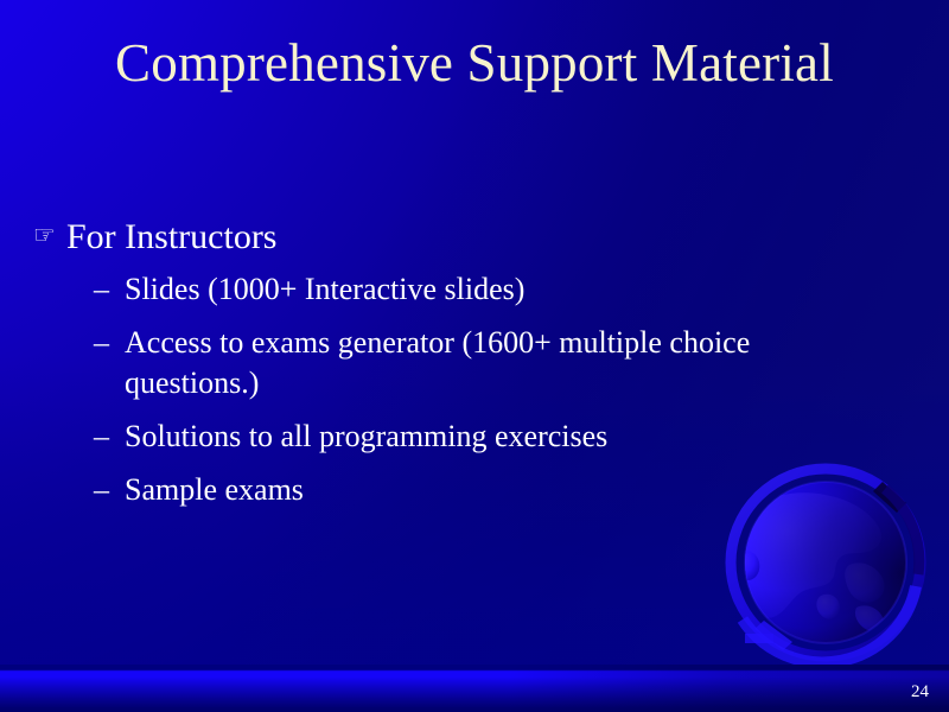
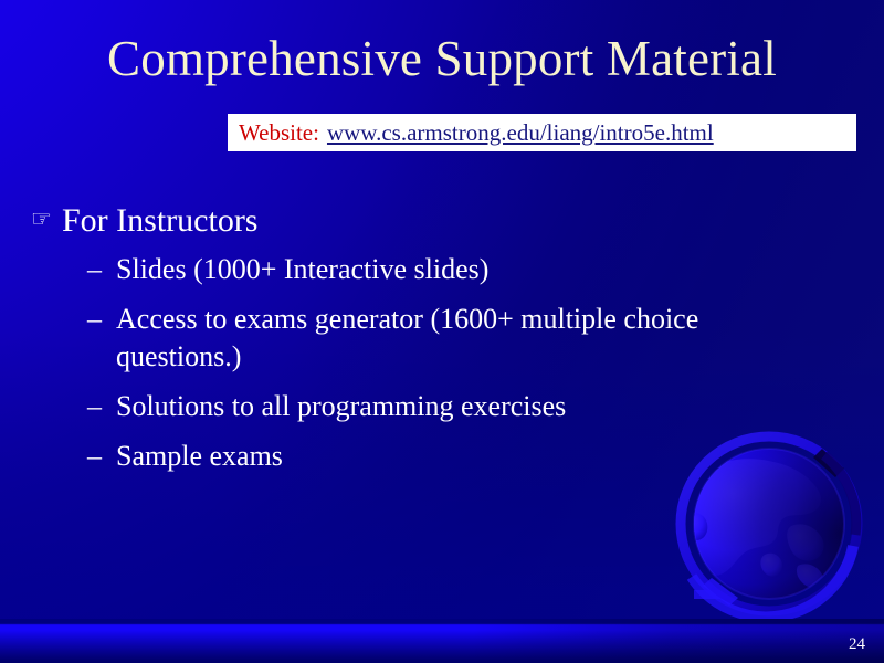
  Comprehensive Support Material
+ Website:
+ www.cs.armstrong.edu/liang/intro5e.html
  ☞
  For Instructors
  –
  Slides (1000+ Interactive slides)
  –
  Access to exams generator (1600+ multiple choice questions.)
  –
  Solutions to all programming exercises
  –
  Sample exams
  24
